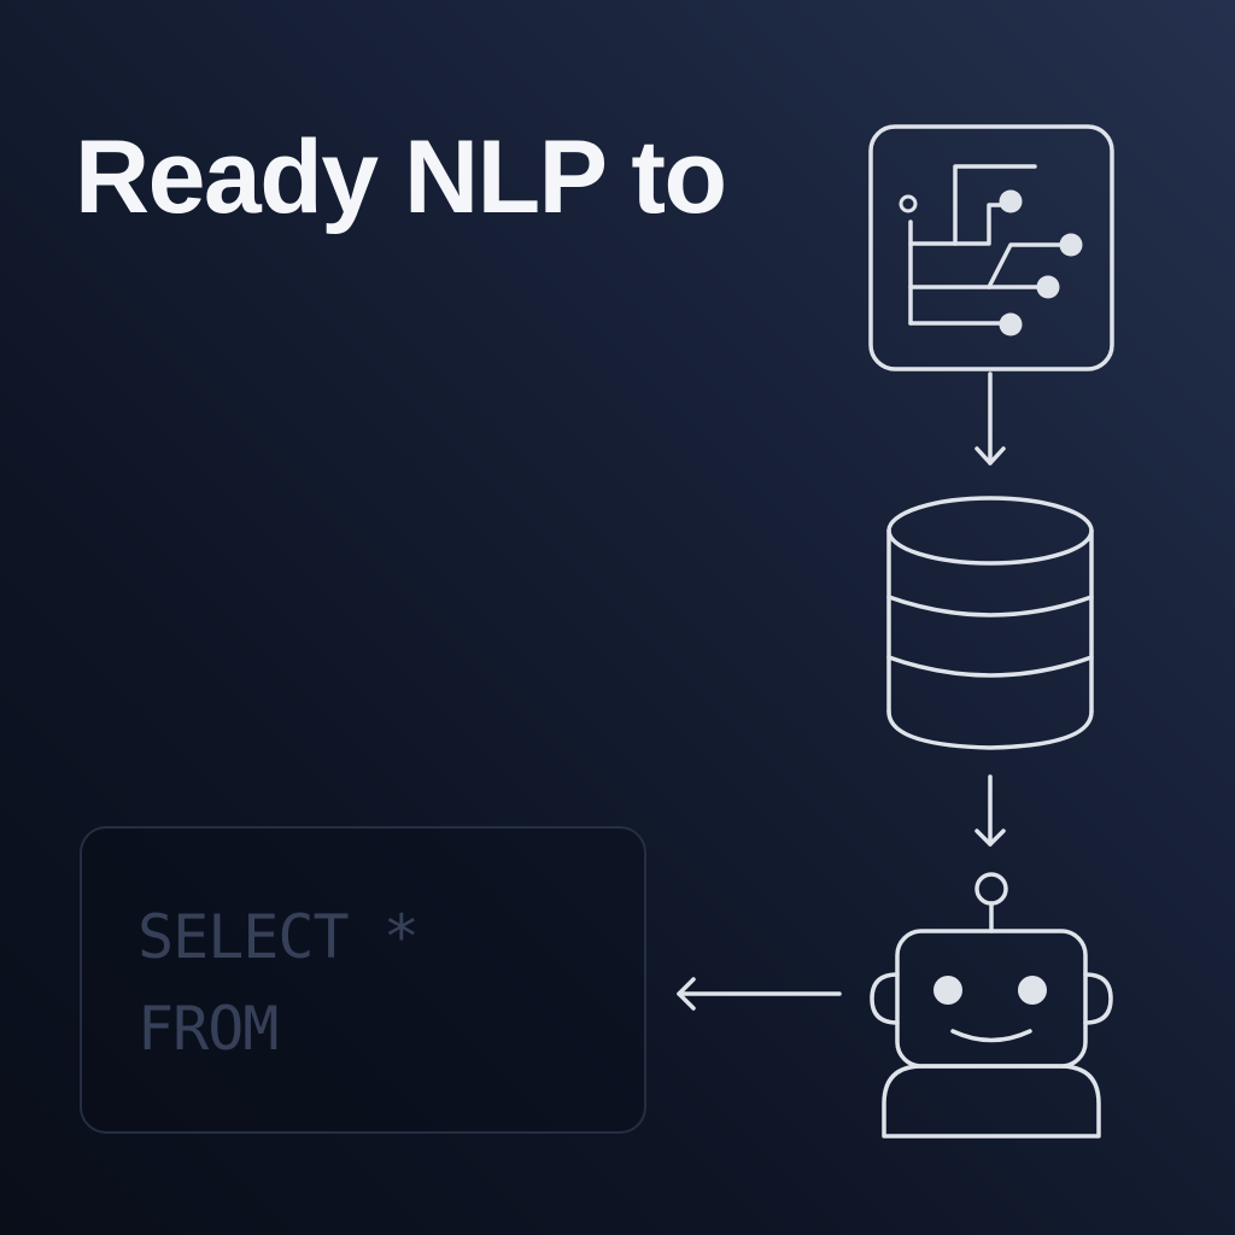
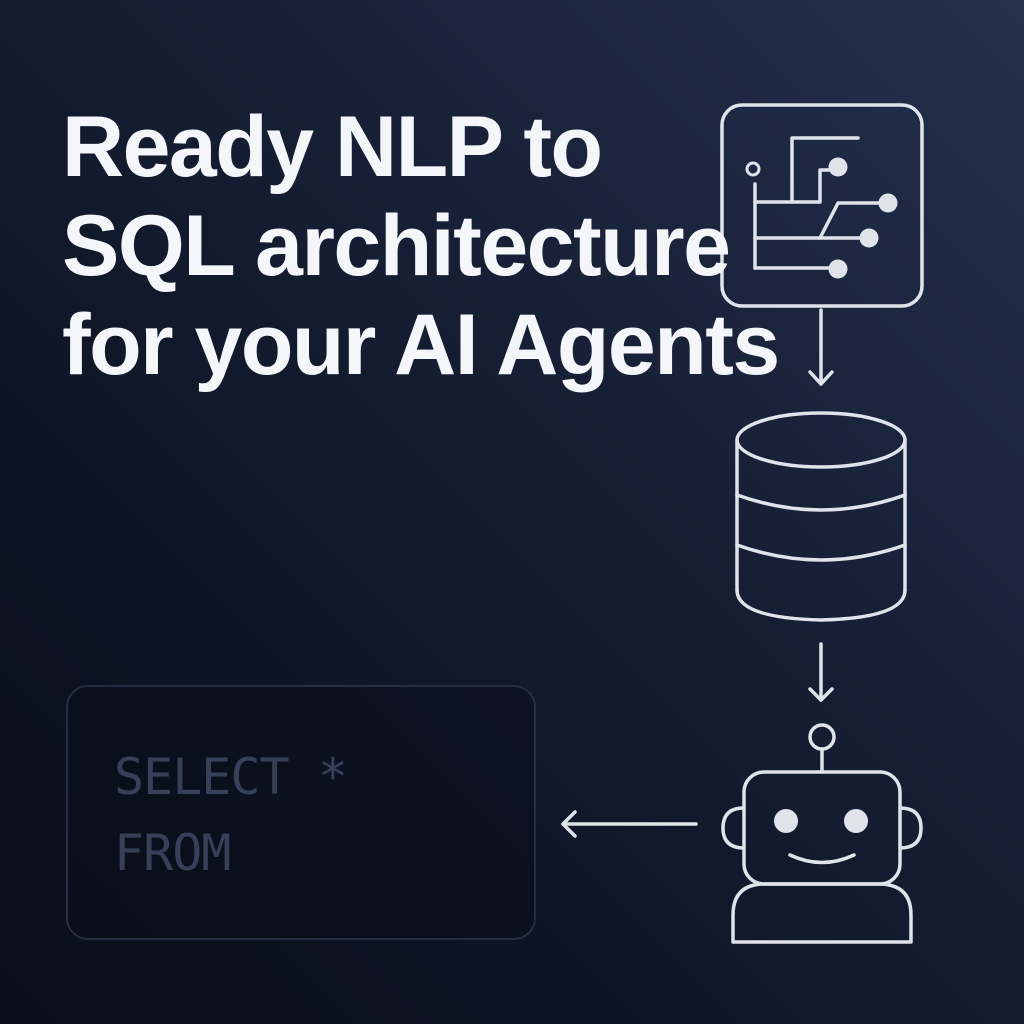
  Ready NLP to
+ SQL architecture
+ for your AI Agents
  SELECT *
  FROM
